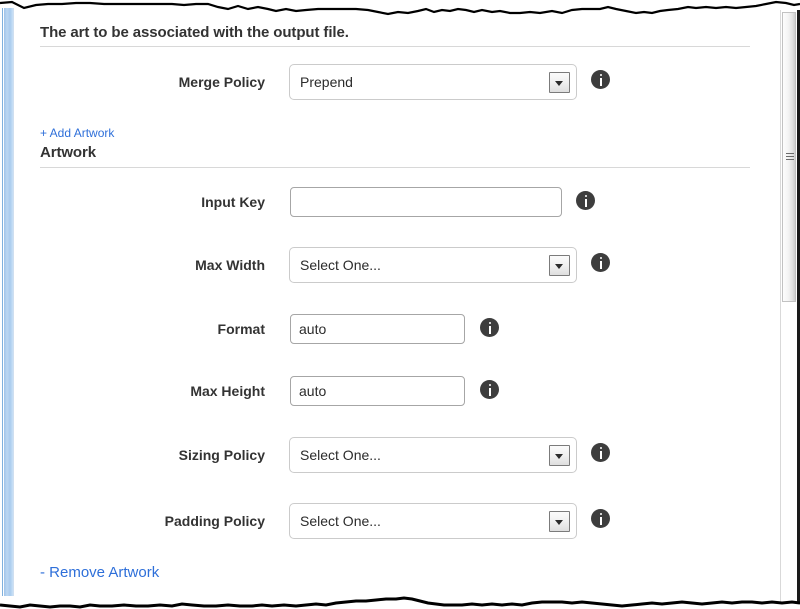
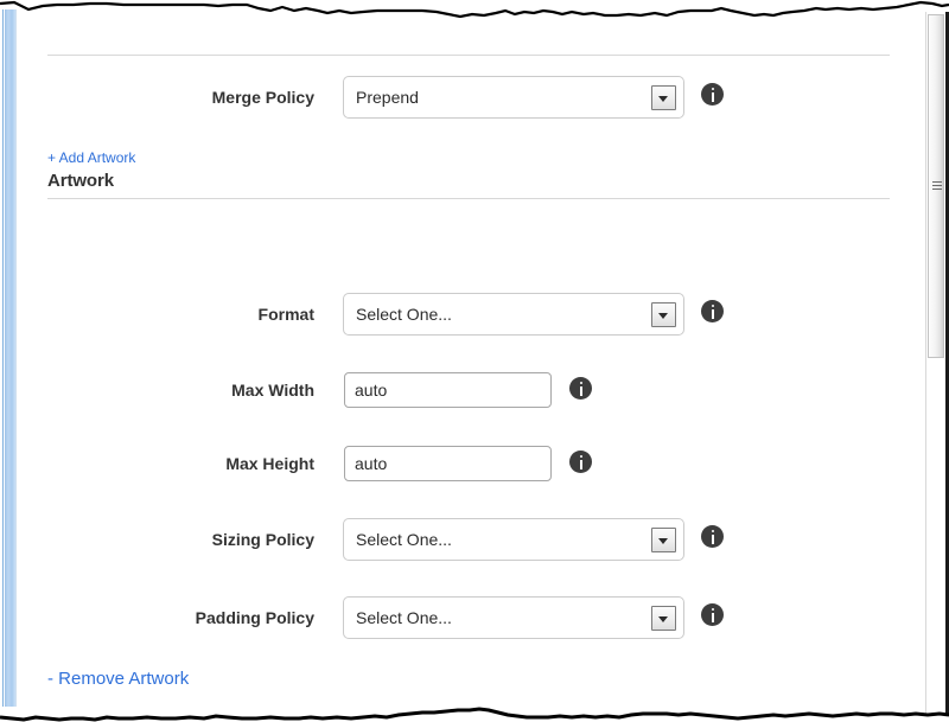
- The art to be associated with the output file.
  Merge Policy
  Prepend
  + Add Artwork
  Artwork
- Input Key
- Max Width
+ Format
  Select One...
- Format
+ Max Width
  auto
  Max Height
  auto
  Sizing Policy
  Select One...
  Padding Policy
  Select One...
  - Remove Artwork
